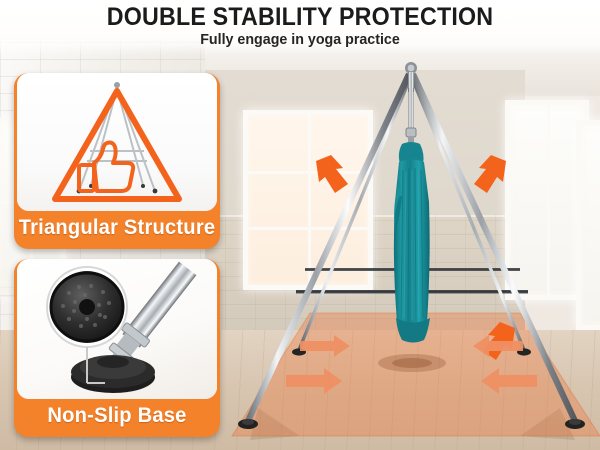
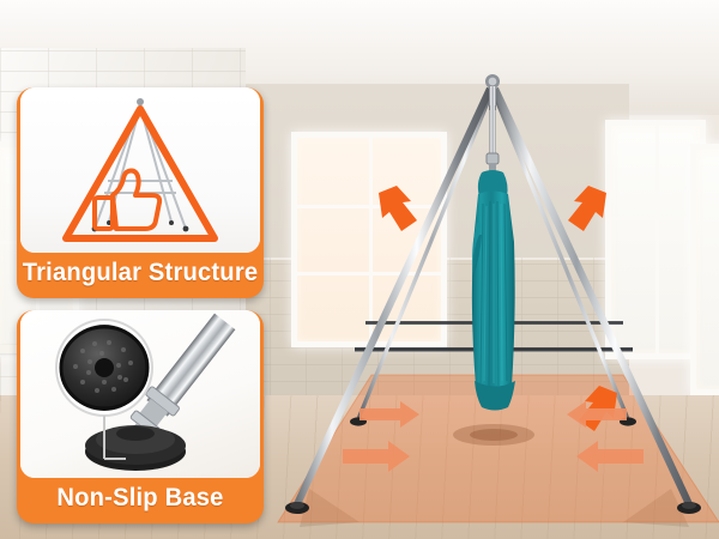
- DOUBLE STABILITY PROTECTION
- Fully engage in yoga practice
  Triangular Structure
  Non-Slip Base
